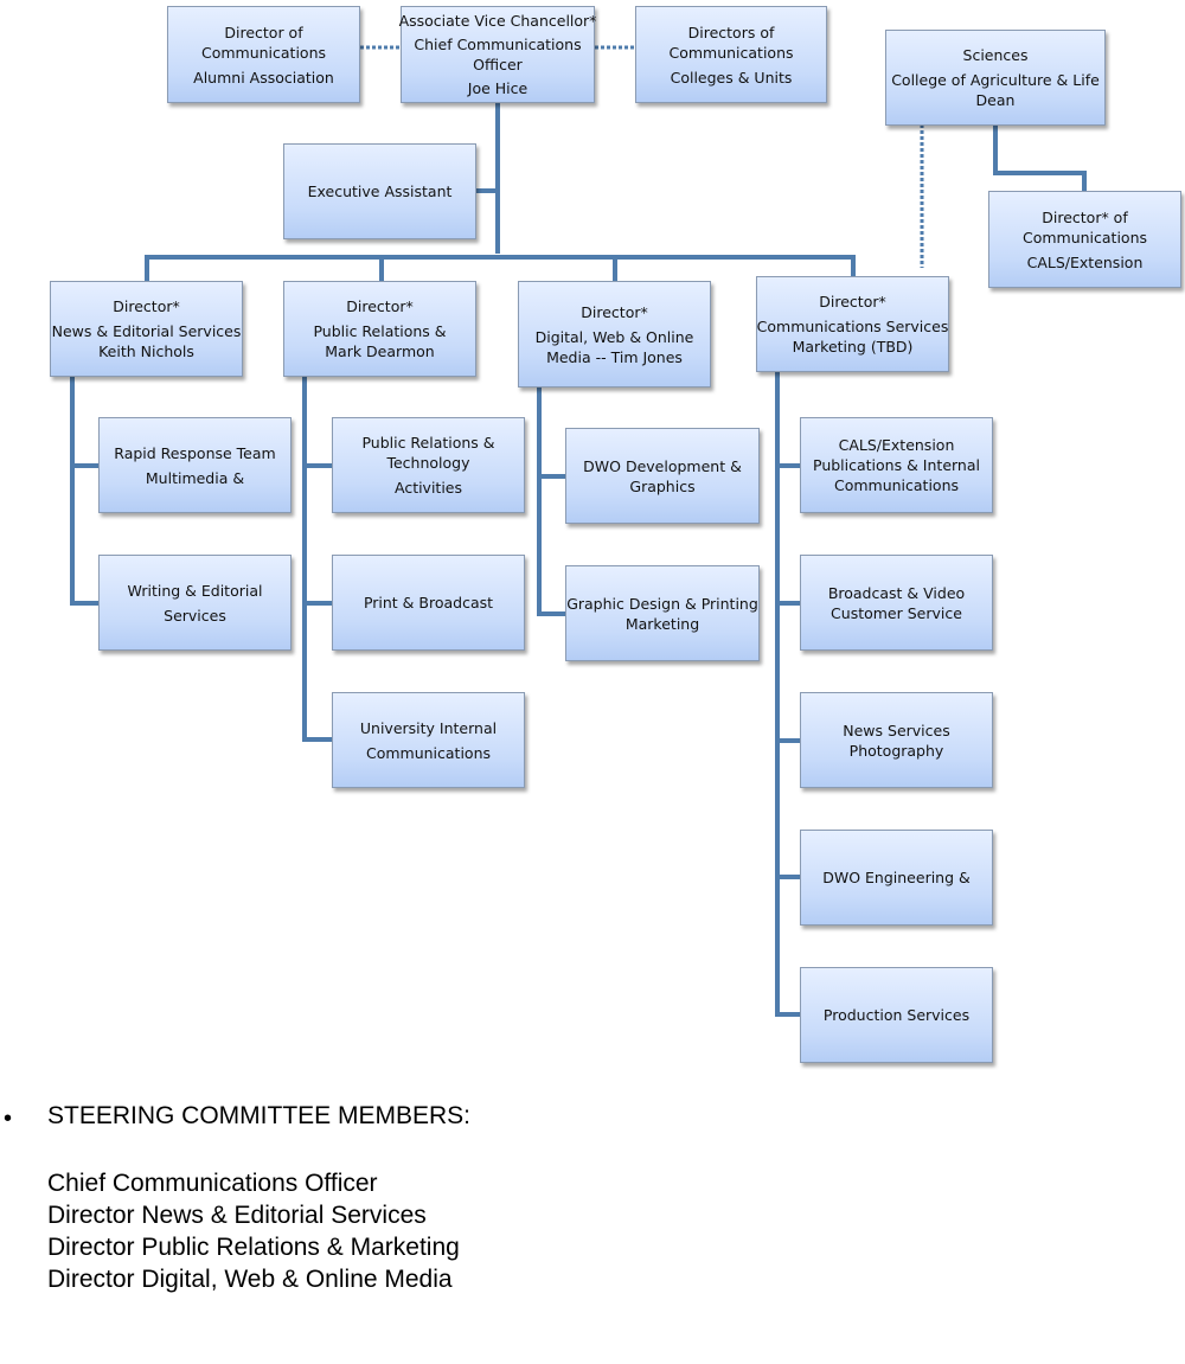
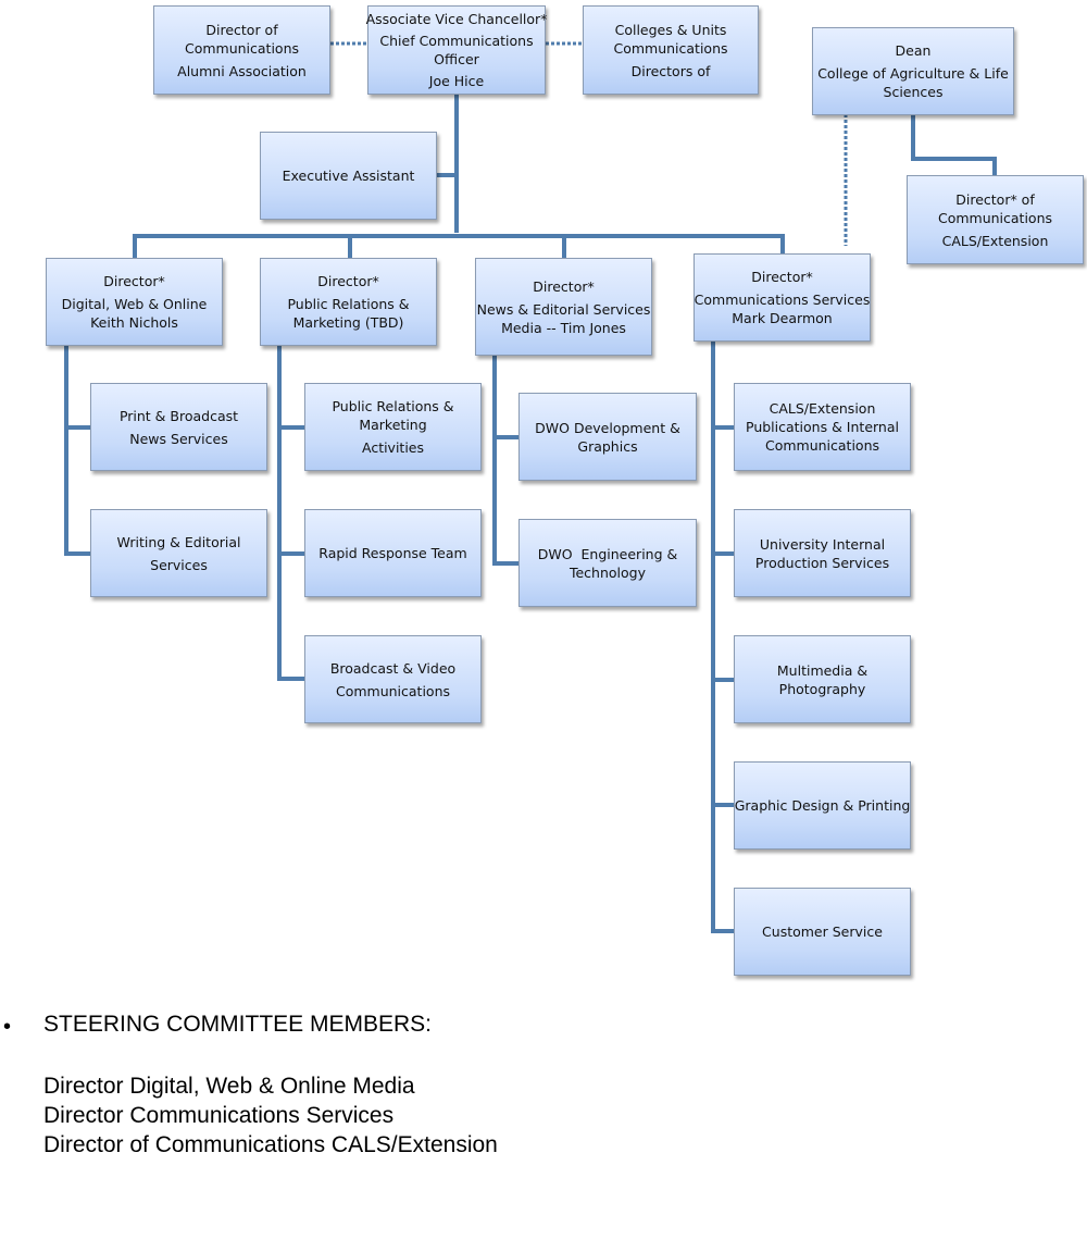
  Director of
  Communications
  Alumni Association
  Associate Vice Chancellor*
  Chief Communications
  Officer
  Joe Hice
- Directors of
+ Colleges & Units
  Communications
- Colleges & Units
+ Directors of
- Sciences
+ Dean
  College of Agriculture & Life
- Dean
+ Sciences
  Director* of
  Communications
  CALS/Extension
  Executive Assistant
  Director*
- News & Editorial Services
+ Digital, Web & Online
  Keith Nichols
  Director*
  Public Relations &
- Mark Dearmon
+ Marketing (TBD)
  Director*
- Digital, Web & Online
+ News & Editorial Services
  Media -- Tim Jones
  Director*
  Communications Services
- Marketing (TBD)
+ Mark Dearmon
- Rapid Response Team
+ Print & Broadcast
- Multimedia &
+ News Services
  Writing & Editorial
  Services
  Public Relations &
- Technology
+ Marketing
  Activities
- Print & Broadcast
+ Rapid Response Team
- University Internal
+ Broadcast & Video
  Communications
  DWO Development &
  Graphics
- Graphic Design & Printing
+ DWO Engineering &
- Marketing
+ Technology
  CALS/Extension
  Publications & Internal
  Communications
- Broadcast & Video
+ University Internal
- Customer Service
+ Production Services
- News Services
+ Multimedia &
  Photography
- DWO Engineering &
+ Graphic Design & Printing
- Production Services
+ Customer Service
  •
  STEERING COMMITTEE MEMBERS:
- Chief Communications Officer
- Director News & Editorial Services
- Director Public Relations & Marketing
  Director Digital, Web & Online Media
+ Director Communications Services
+ Director of Communications CALS/Extension
